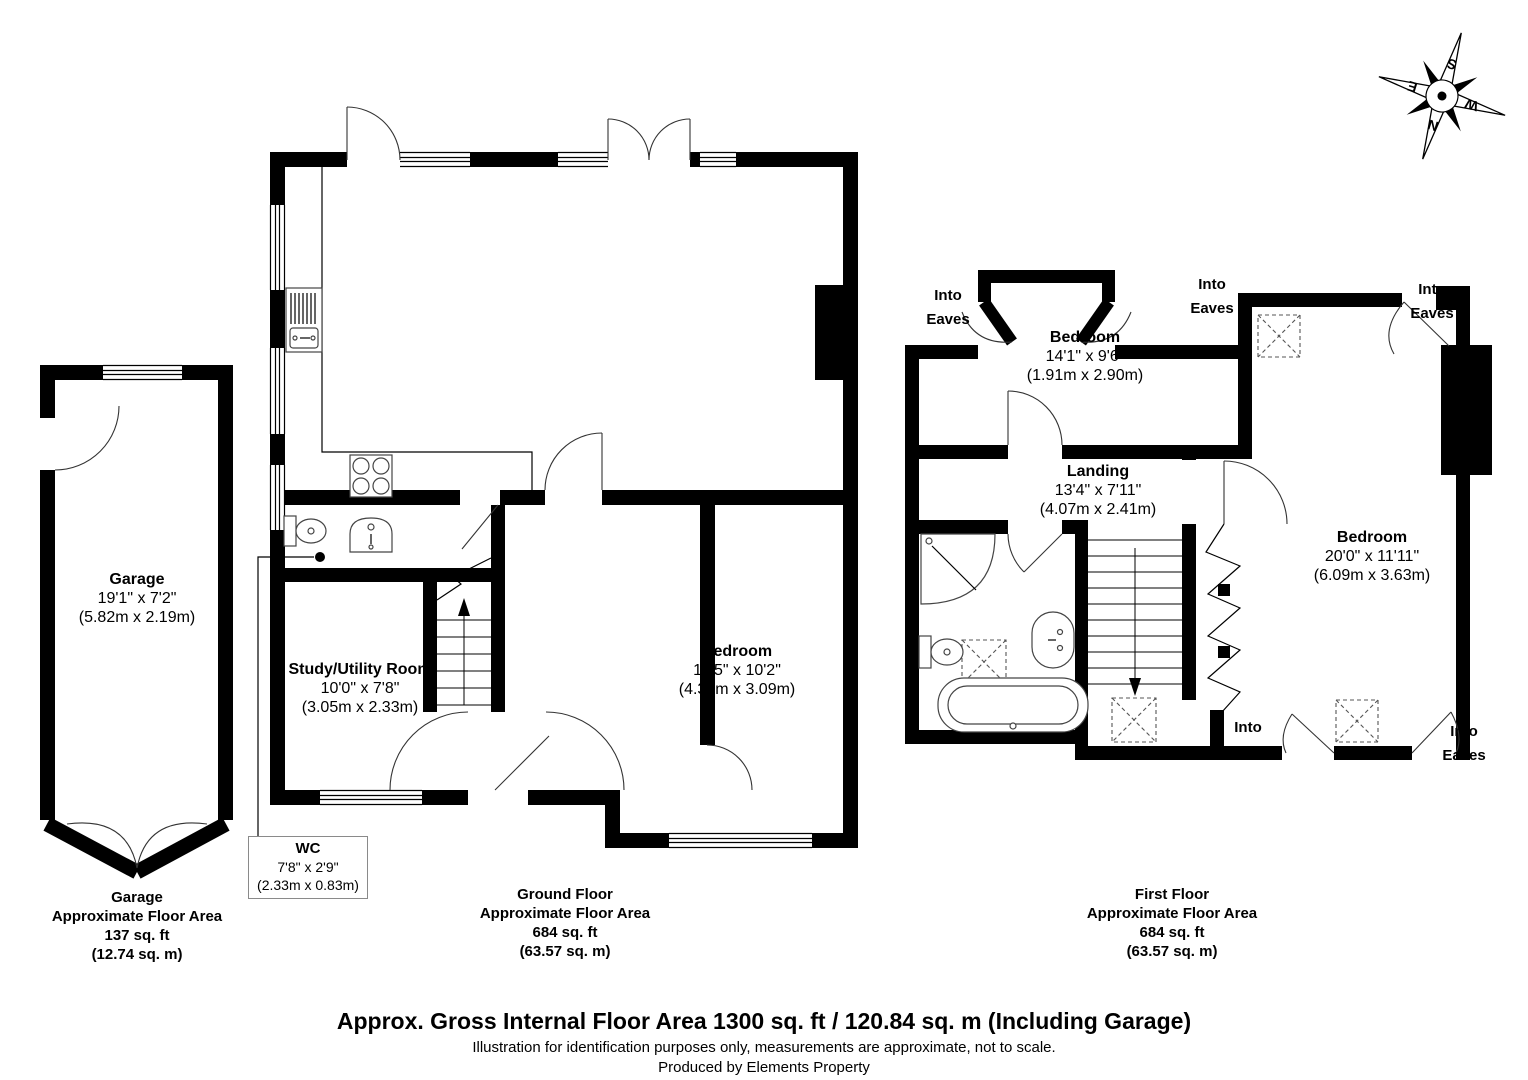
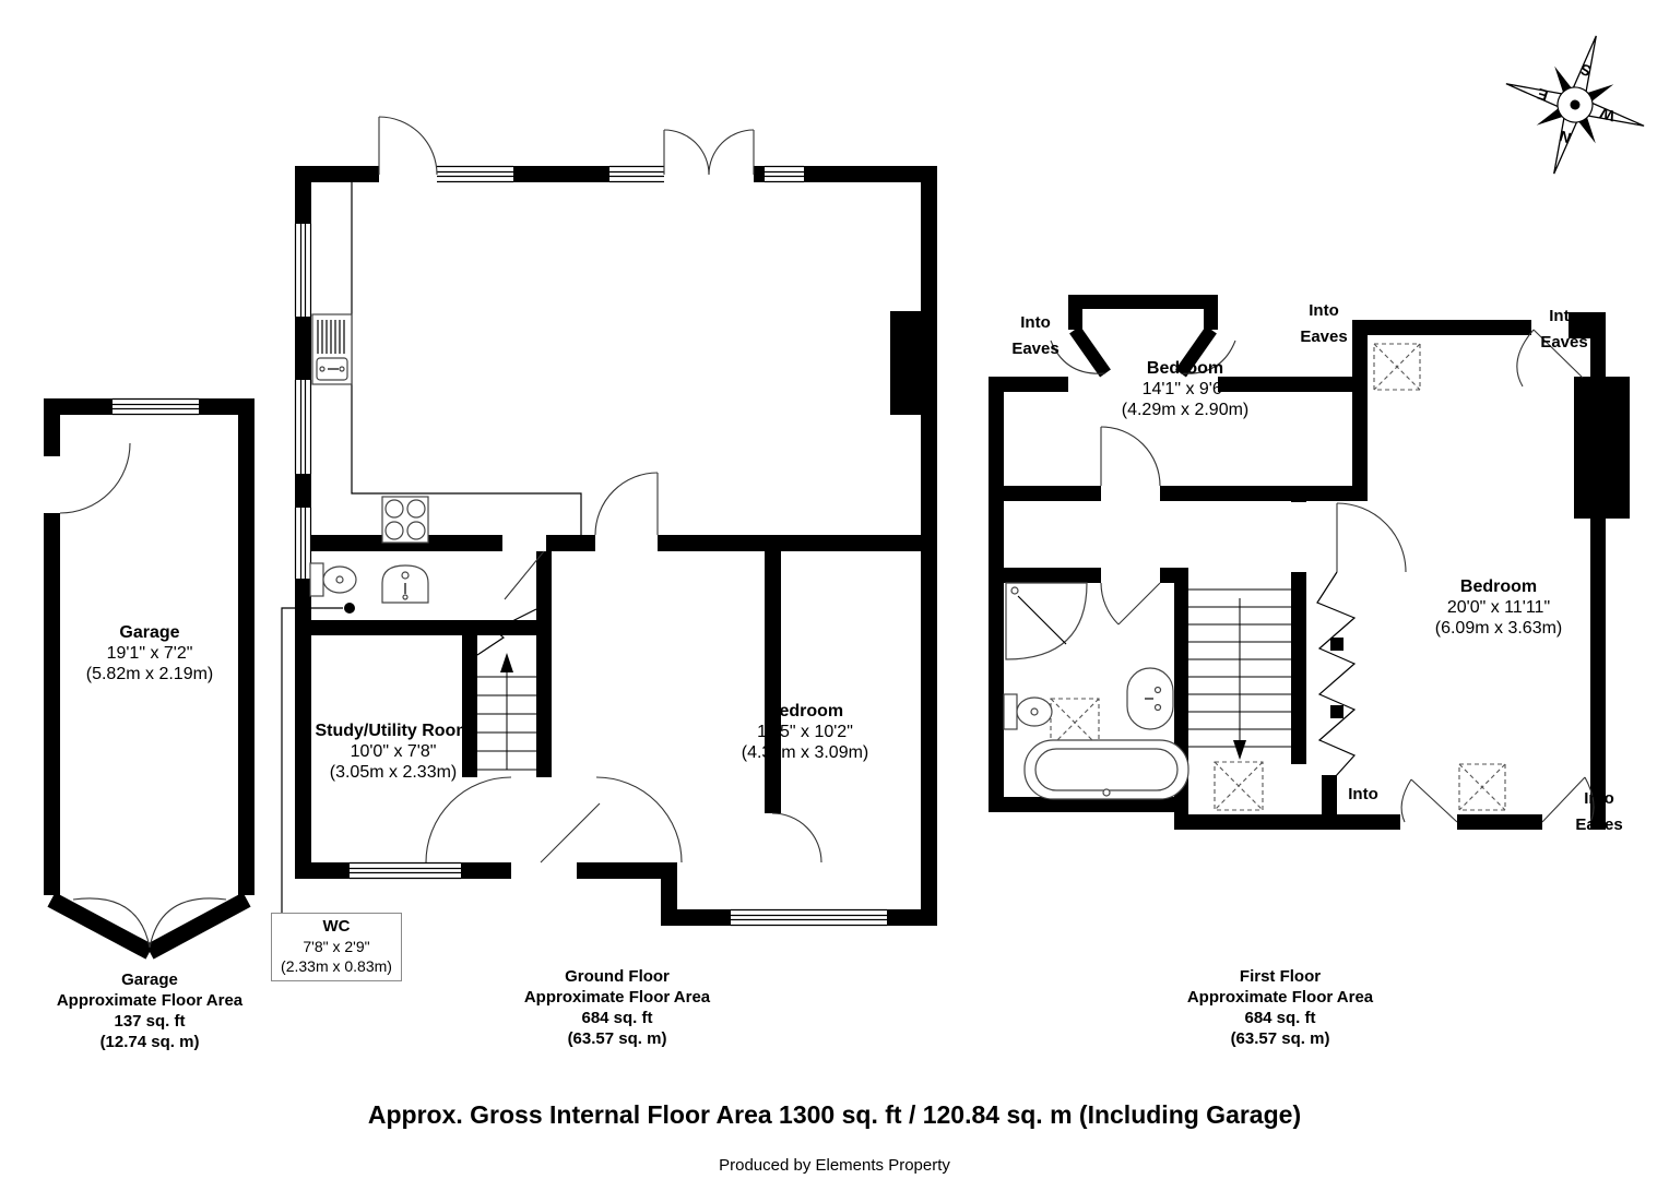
  Garage
  19'1" x 7'2"
  (5.82m x 2.19m)
  Study/Utility Room
  10'0" x 7'8"
  (3.05m x 2.33m)
  Bedroom
  14'5" x 10'2"
  (4.39m x 3.09m)
  Bedroom
  14'1" x 9'6"
- (1.91m x 2.90m)
+ (4.29m x 2.90m)
- Landing
- 13'4" x 7'11"
- (4.07m x 2.41m)
  Bedroom
  20'0" x 11'11"
  (6.09m x 3.63m)
  WC
  7'8" x 2'9"
  (2.33m x 0.83m)
  Into
  Eaves
  Into
  Eaves
  Into
  Eaves
  Into
  Eaves
  Into
  Eaves
  Garage
  Approximate Floor Area
  137 sq. ft
  (12.74 sq. m)
  Ground Floor
  Approximate Floor Area
  684 sq. ft
  (63.57 sq. m)
  First Floor
  Approximate Floor Area
  684 sq. ft
  (63.57 sq. m)
  Approx. Gross Internal Floor Area 1300 sq. ft / 120.84 sq. m (Including Garage)
- Illustration for identification purposes only, measurements are approximate, not to scale.
  Produced by Elements Property
